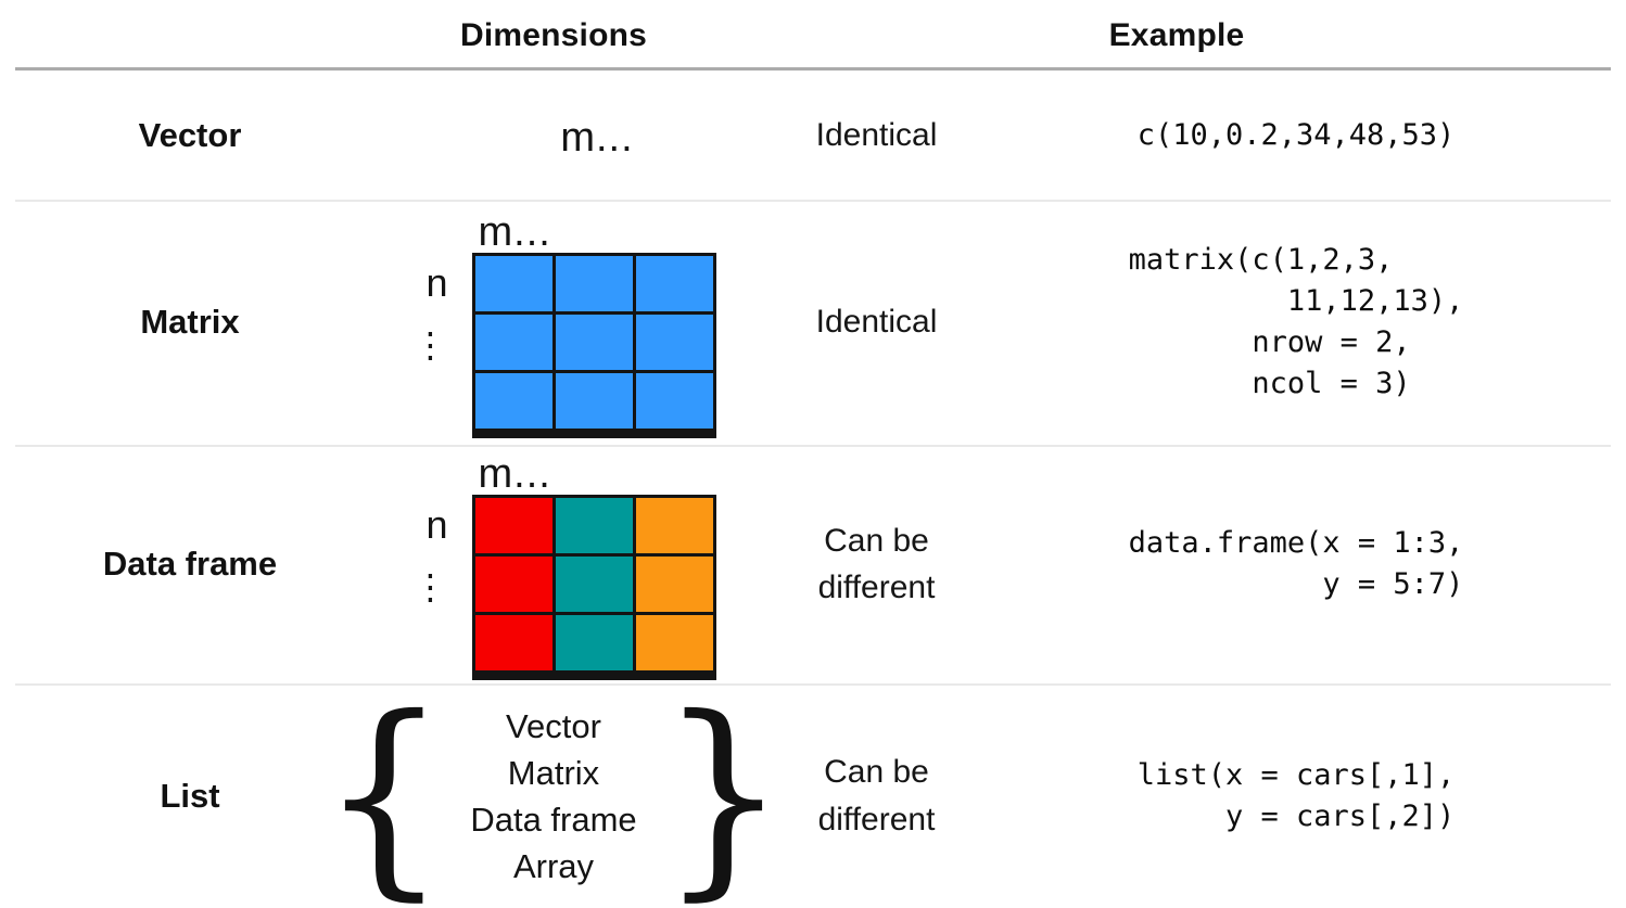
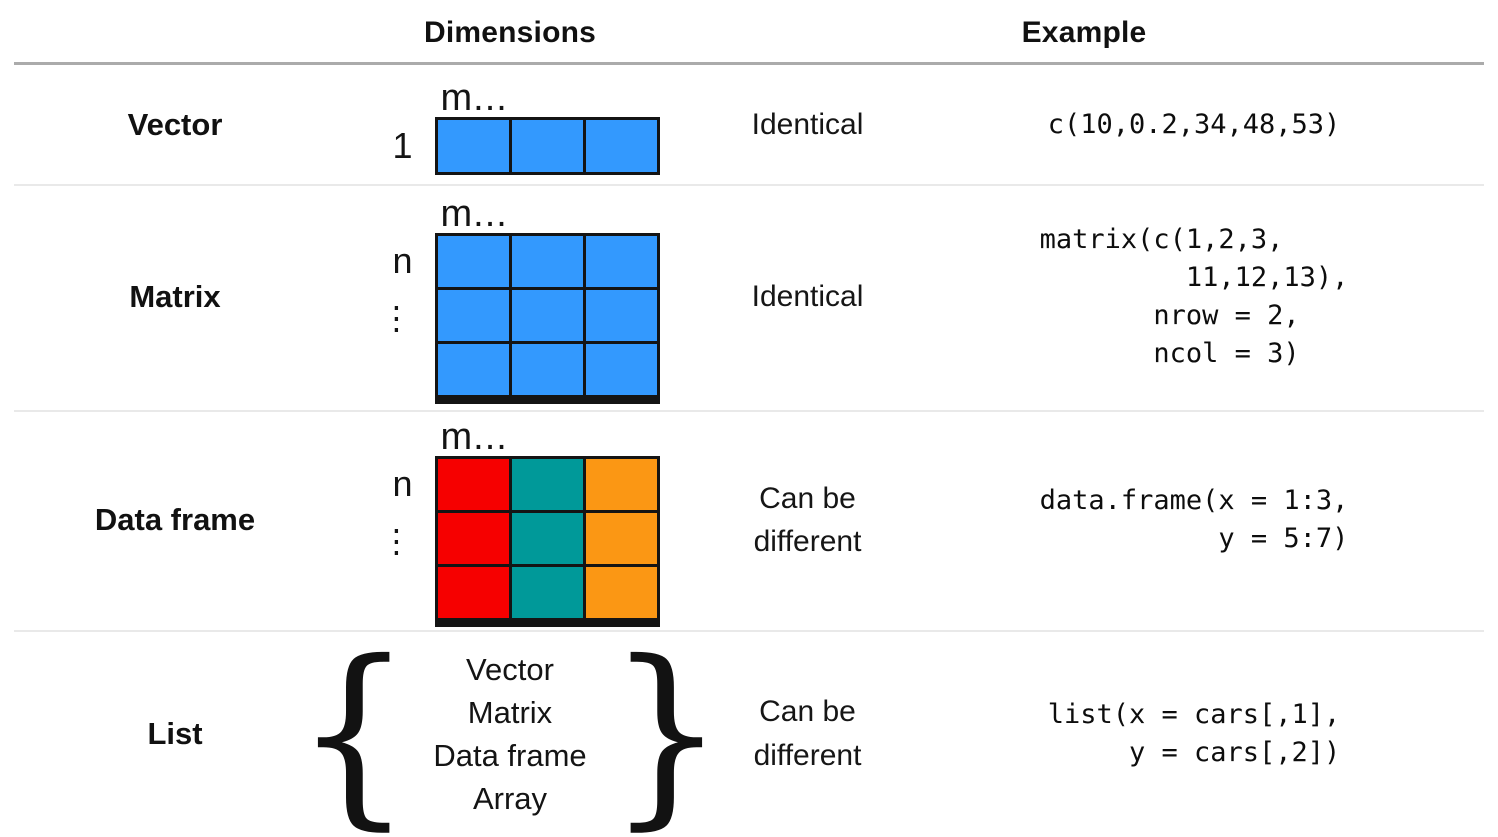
  Dimensions
  Example
  Vector
  m...
+ 1
  Identical
  c(10,0.2,34,48,53)
  Matrix
  m...
  n
  ⋮
  Identical
  matrix(c(1,2,3,
  11,12,13),
  nrow = 2,
  ncol = 3)
  Data frame
  m...
  n
  ⋮
  Can be
  different
  data.frame(x = 1:3,
  y = 5:7)
  List
  {
  Vector
  Matrix
  Data frame
  Array
  }
  Can be
  different
  list(x = cars[,1],
  y = cars[,2])
